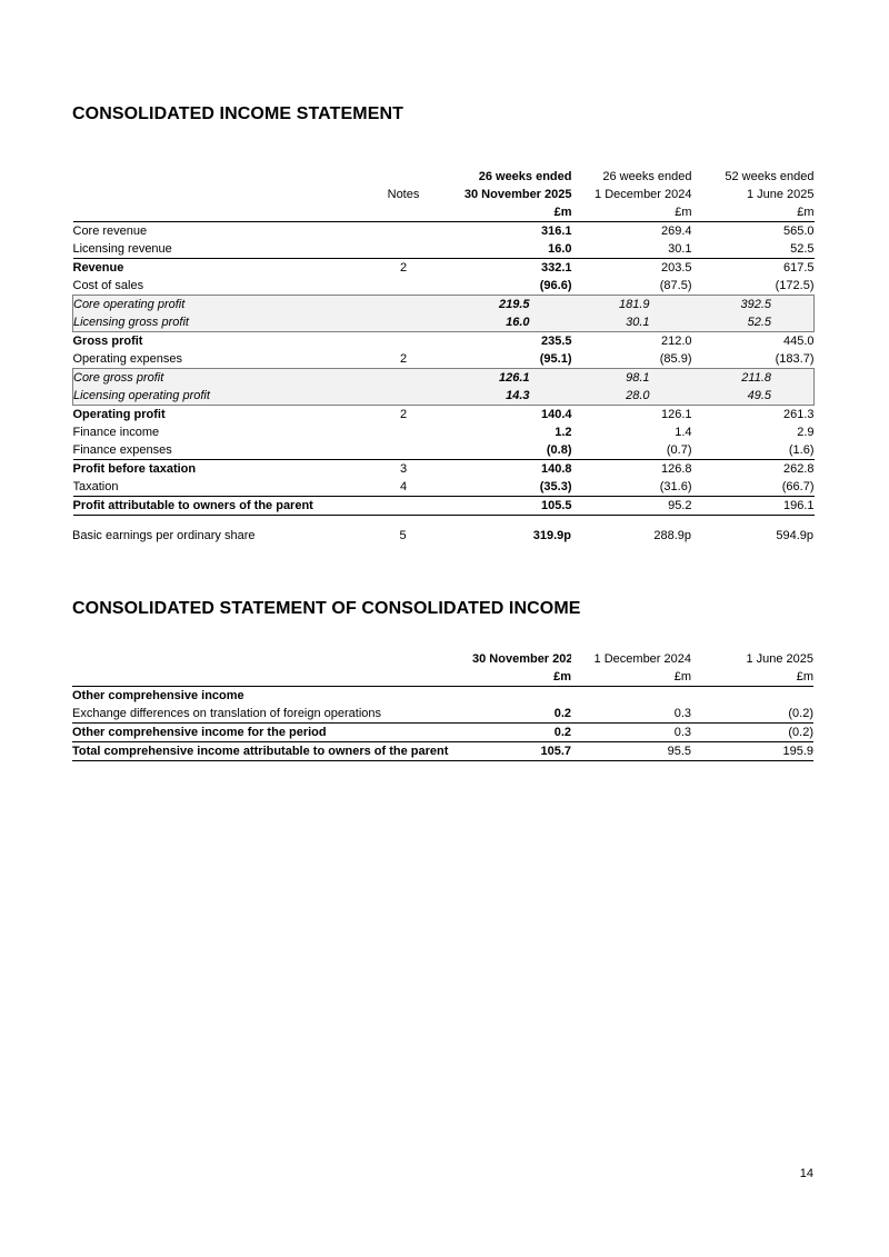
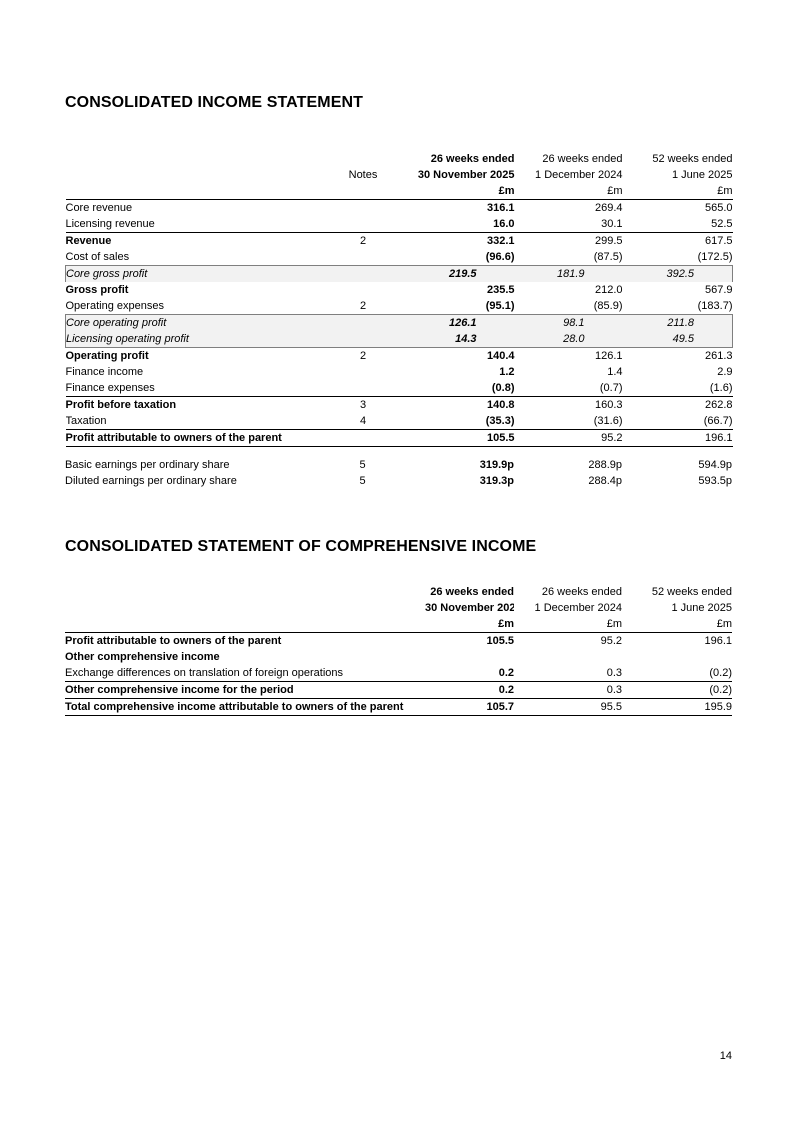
  CONSOLIDATED INCOME STATEMENT
  		26 weeks ended	26 weeks ended	52 weeks ended
  	Notes	30 November 2025	1 December 2024	1 June 2025
  		£m	£m	£m
  Core revenue		316.1	269.4	565.0
  Licensing revenue		16.0	30.1	52.5
- Revenue	2	332.1	203.5	617.5
+ Revenue	2	332.1	299.5	617.5
  Cost of sales		(96.6)	(87.5)	(172.5)
- Core operating profit		219.5	181.9	392.5
+ Core gross profit		219.5	181.9	392.5
- Licensing gross profit		16.0	30.1	52.5
- Gross profit		235.5	212.0	445.0
+ Gross profit		235.5	212.0	567.9
  Operating expenses	2	(95.1)	(85.9)	(183.7)
- Core gross profit		126.1	98.1	211.8
+ Core operating profit		126.1	98.1	211.8
  Licensing operating profit		14.3	28.0	49.5
  Operating profit	2	140.4	126.1	261.3
  Finance income		1.2	1.4	2.9
  Finance expenses		(0.8)	(0.7)	(1.6)
- Profit before taxation	3	140.8	126.8	262.8
+ Profit before taxation	3	140.8	160.3	262.8
  Taxation	4	(35.3)	(31.6)	(66.7)
  Profit attributable to owners of the parent		105.5	95.2	196.1
  Basic earnings per ordinary share	5	319.9p	288.9p	594.9p
+ Diluted earnings per ordinary share	5	319.3p	288.4p	593.5p
- CONSOLIDATED STATEMENT OF CONSOLIDATED INCOME
+ CONSOLIDATED STATEMENT OF COMPREHENSIVE INCOME
+ 	26 weeks ended	26 weeks ended	52 weeks ended
  	30 November 202	1 December 2024	1 June 2025
  	£m	£m	£m
+ Profit attributable to owners of the parent	105.5	95.2	196.1
  Other comprehensive income
  Exchange differences on translation of foreign operations	0.2	0.3	(0.2)
  Other comprehensive income for the period	0.2	0.3	(0.2)
  Total comprehensive income attributable to owners of the parent	105.7	95.5	195.9
  14
